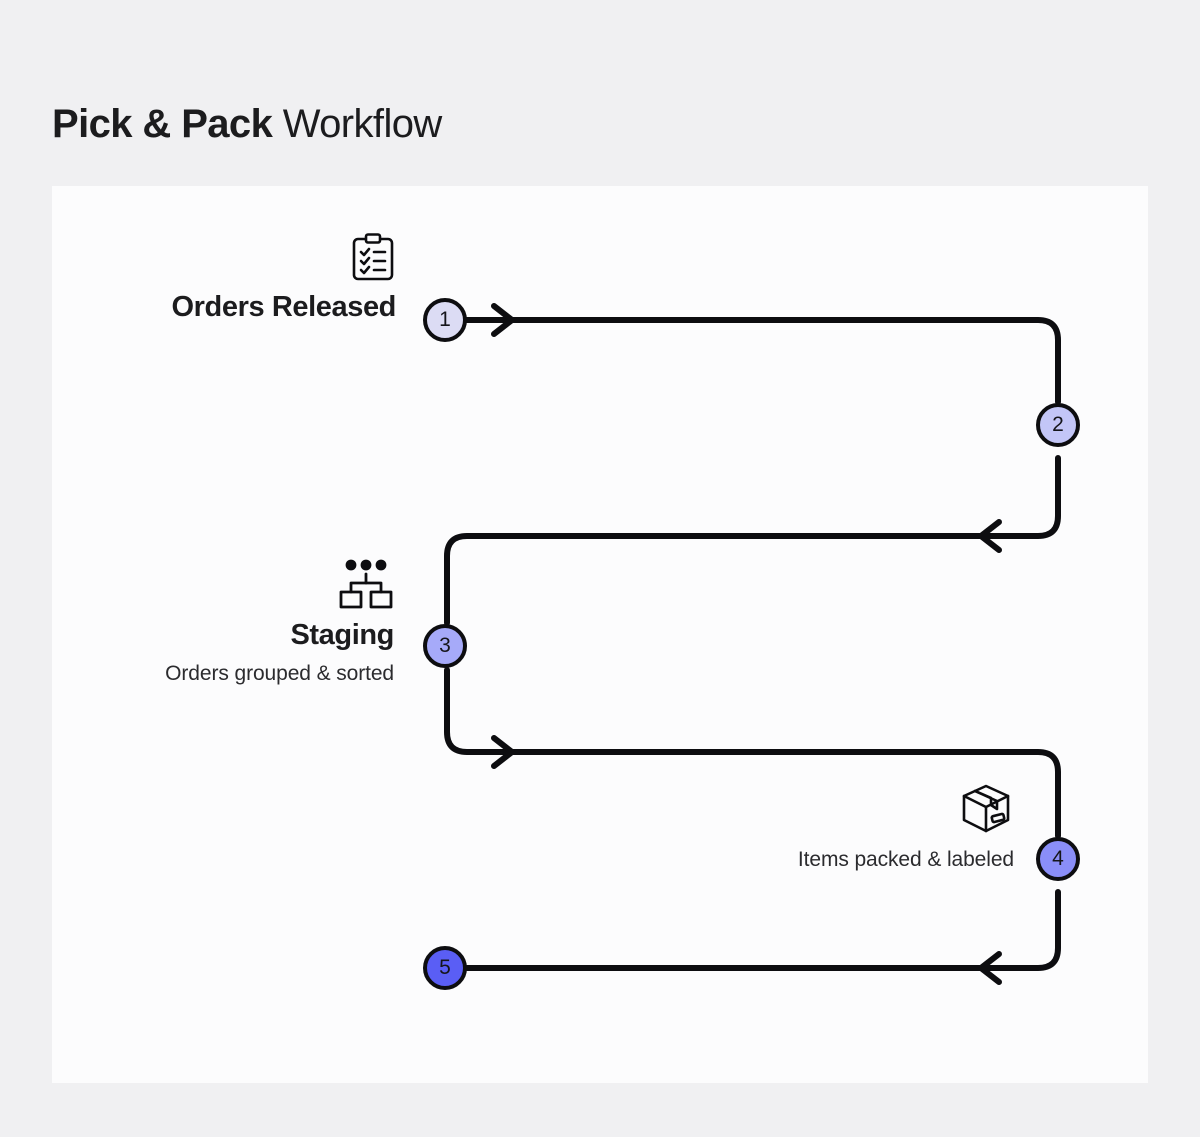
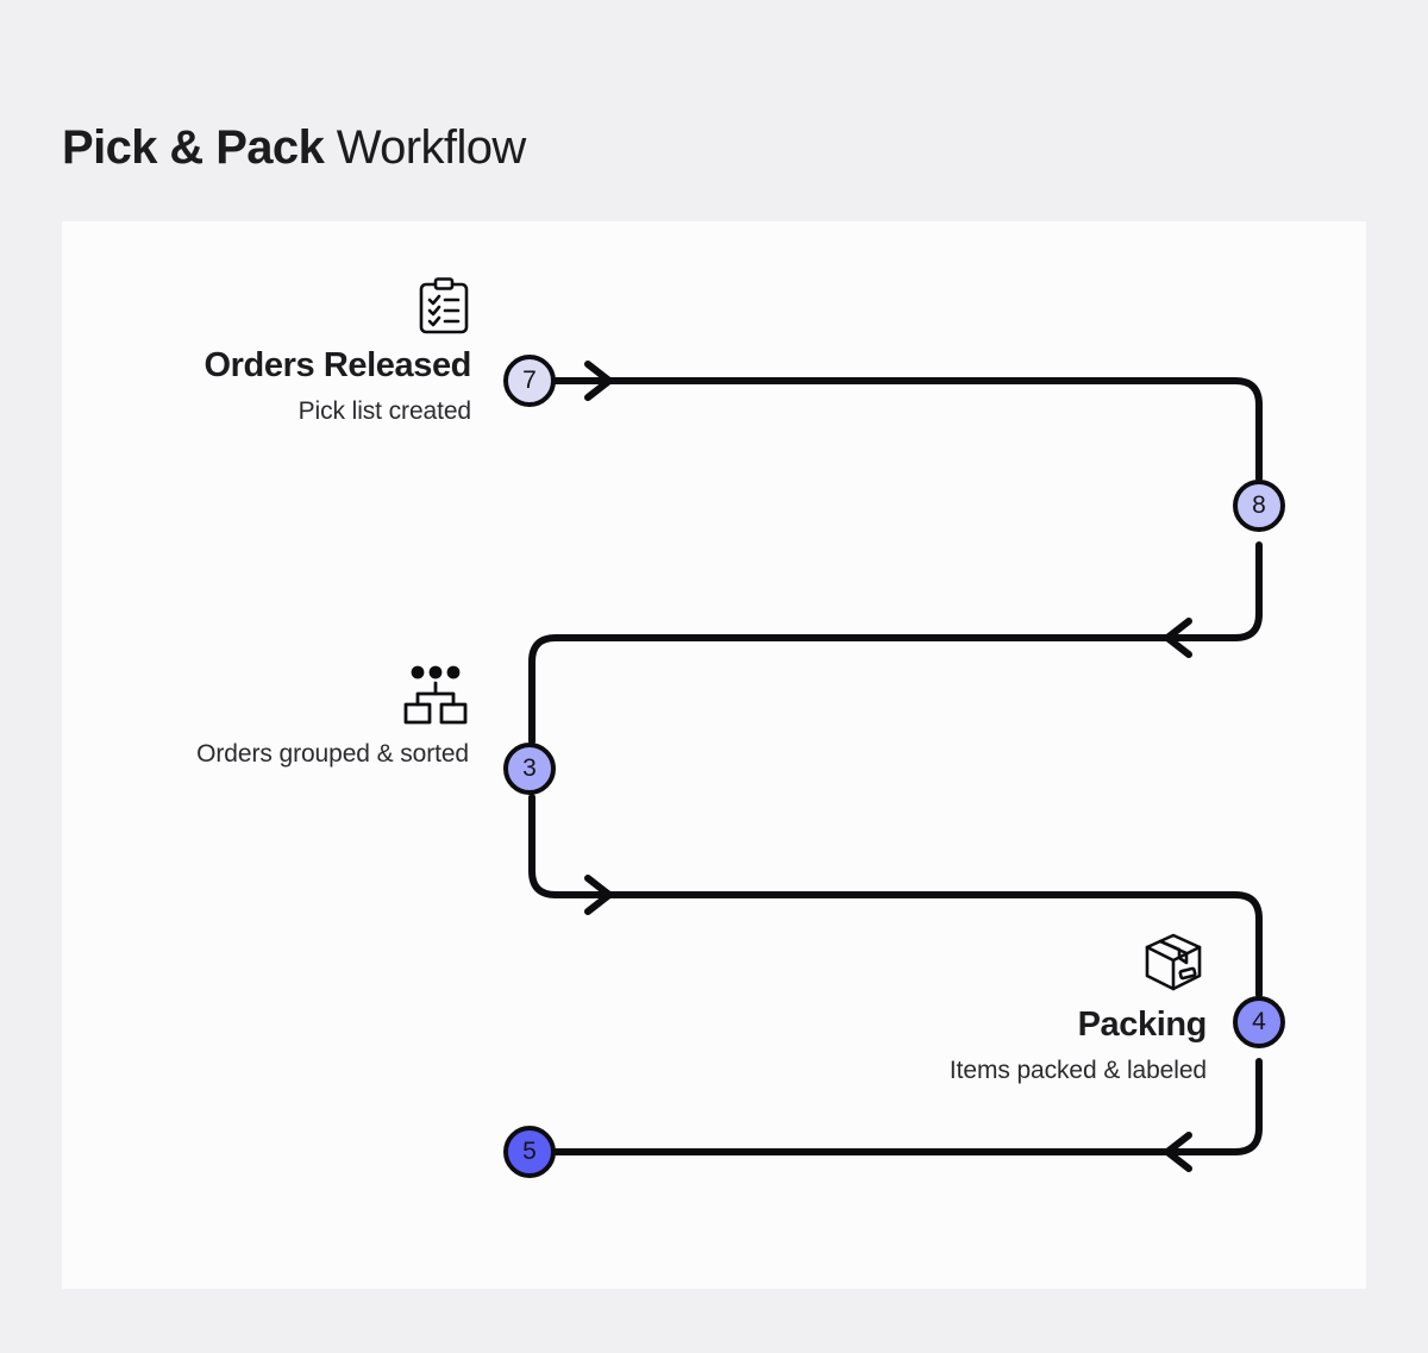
  Pick & Pack Workflow
  Orders Released
+ Pick list created
- 1
+ 7
- 2
+ 8
- Staging
  Orders grouped & sorted
  3
+ Packing
  Items packed & labeled
  4
  5
